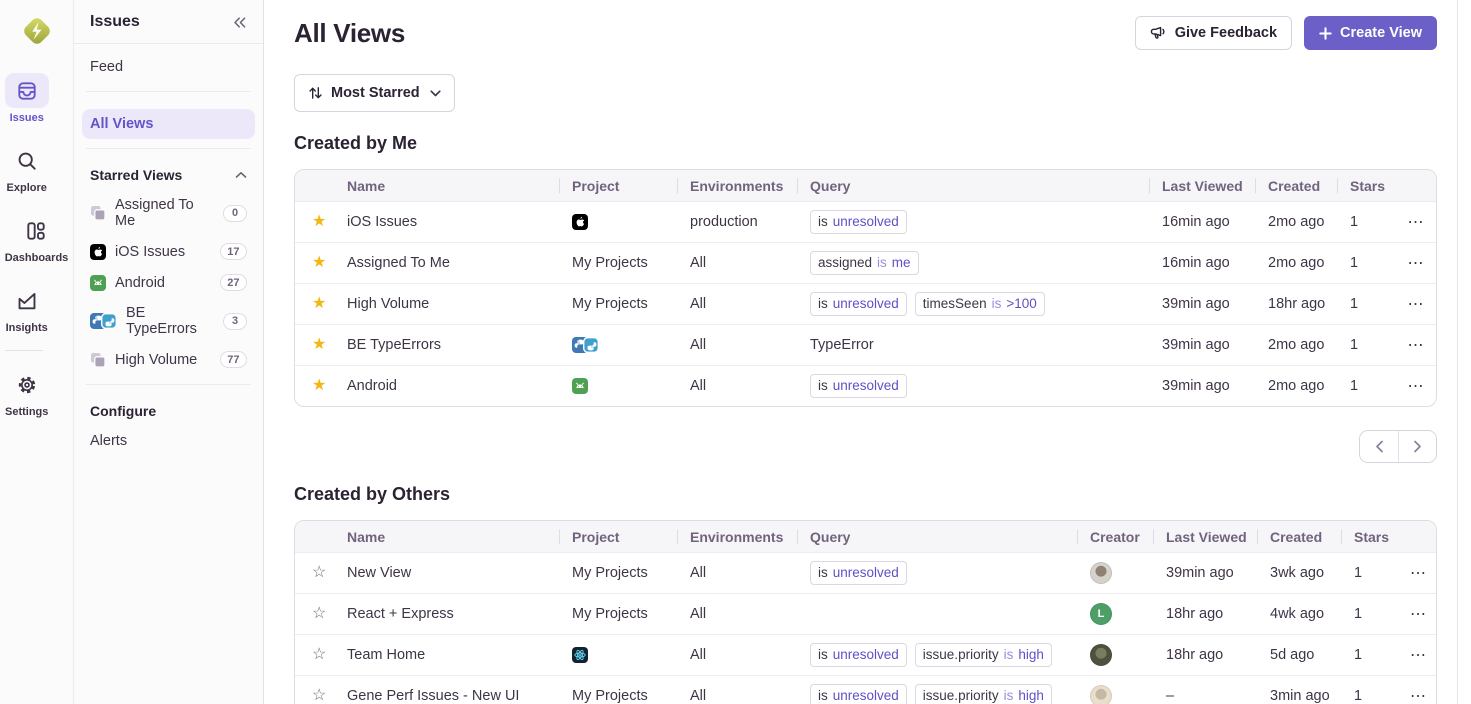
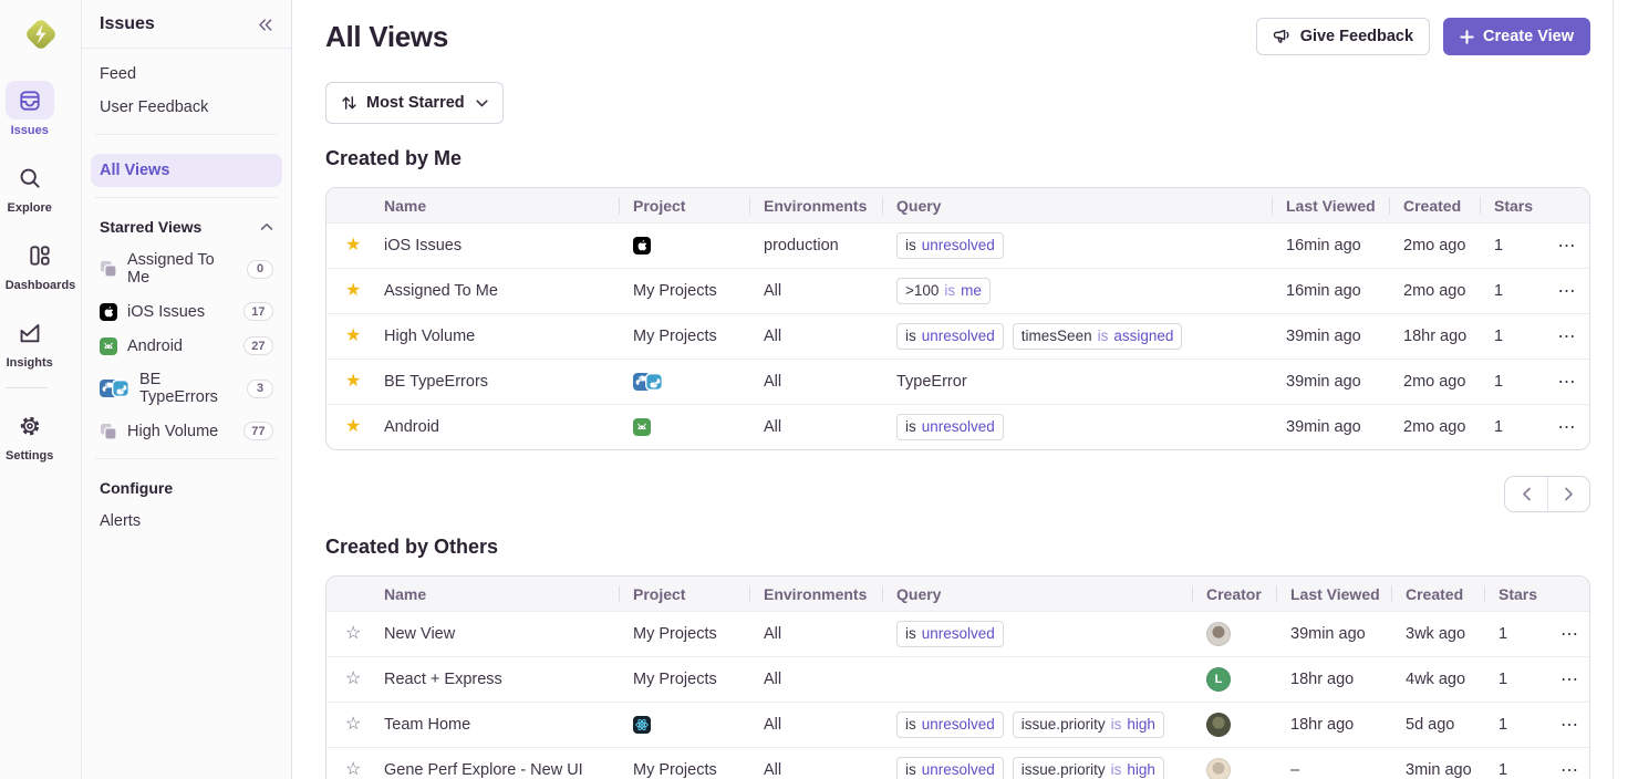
  Issues
  Explore
  Dashboards
  Insights
  Settings
  Issues
  Feed
+ User Feedback
  All Views
  Starred Views
  Assigned To Me
  0
  iOS Issues
  17
  Android
  27
  BE TypeErrors
  3
  High Volume
  77
  Configure
  Alerts
  All Views
  Give Feedback
  Create View
  Most Starred
  Created by Me
  Name
  Project
  Environments
  Query
  Last Viewed
  Created
  Stars
  ★
  iOS Issues
  production
  is
  unresolved
  16min ago
  2mo ago
  1
  ⋯
  ★
  Assigned To Me
  My Projects
  All
- assigned
+ >100
  is
  me
  16min ago
  2mo ago
  1
  ⋯
  ★
  High Volume
  My Projects
  All
  is
  unresolved
  timesSeen
  is
- >100
+ assigned
  39min ago
  18hr ago
  1
  ⋯
  ★
  BE TypeErrors
  All
  TypeError
  39min ago
  2mo ago
  1
  ⋯
  ★
  Android
  All
  is
  unresolved
  39min ago
  2mo ago
  1
  ⋯
  Created by Others
  Name
  Project
  Environments
  Query
  Creator
  Last Viewed
  Created
  Stars
  ☆
  New View
  My Projects
  All
  is
  unresolved
  39min ago
  3wk ago
  1
  ⋯
  ☆
  React + Express
  My Projects
  All
  L
  18hr ago
  4wk ago
  1
  ⋯
  ☆
  Team Home
  All
  is
  unresolved
  issue.priority
  is
  high
  18hr ago
  5d ago
  1
  ⋯
  ☆
- Gene Perf Issues - New UI
+ Gene Perf Explore - New UI
  My Projects
  All
  is
  unresolved
  issue.priority
  is
  high
  –
  3min ago
  1
  ⋯
